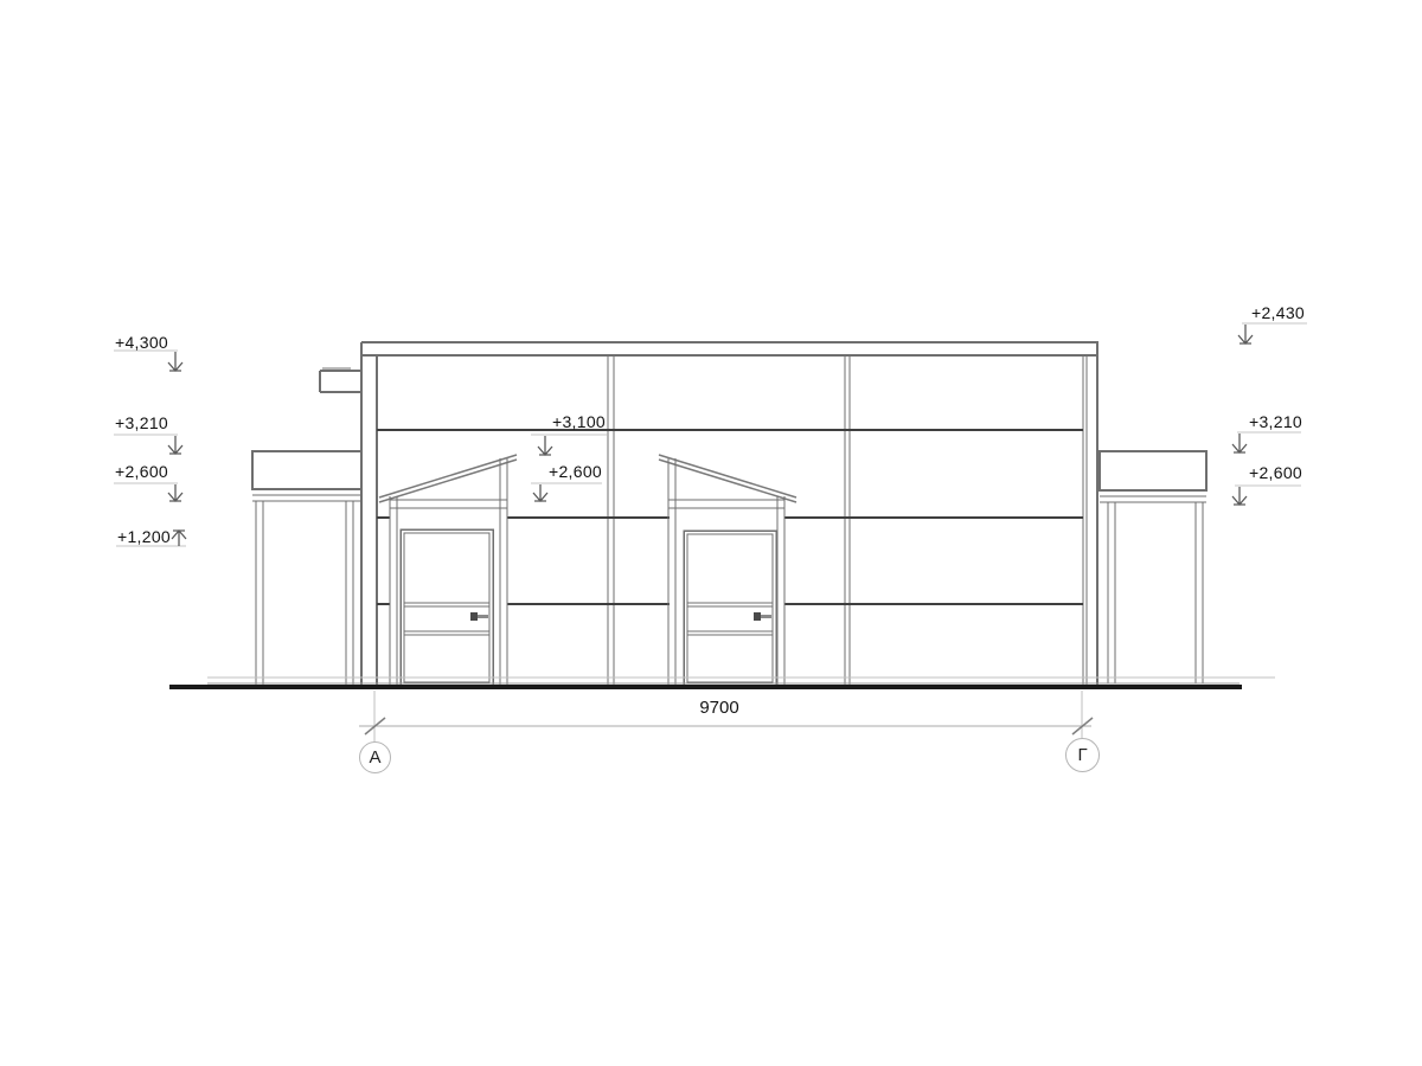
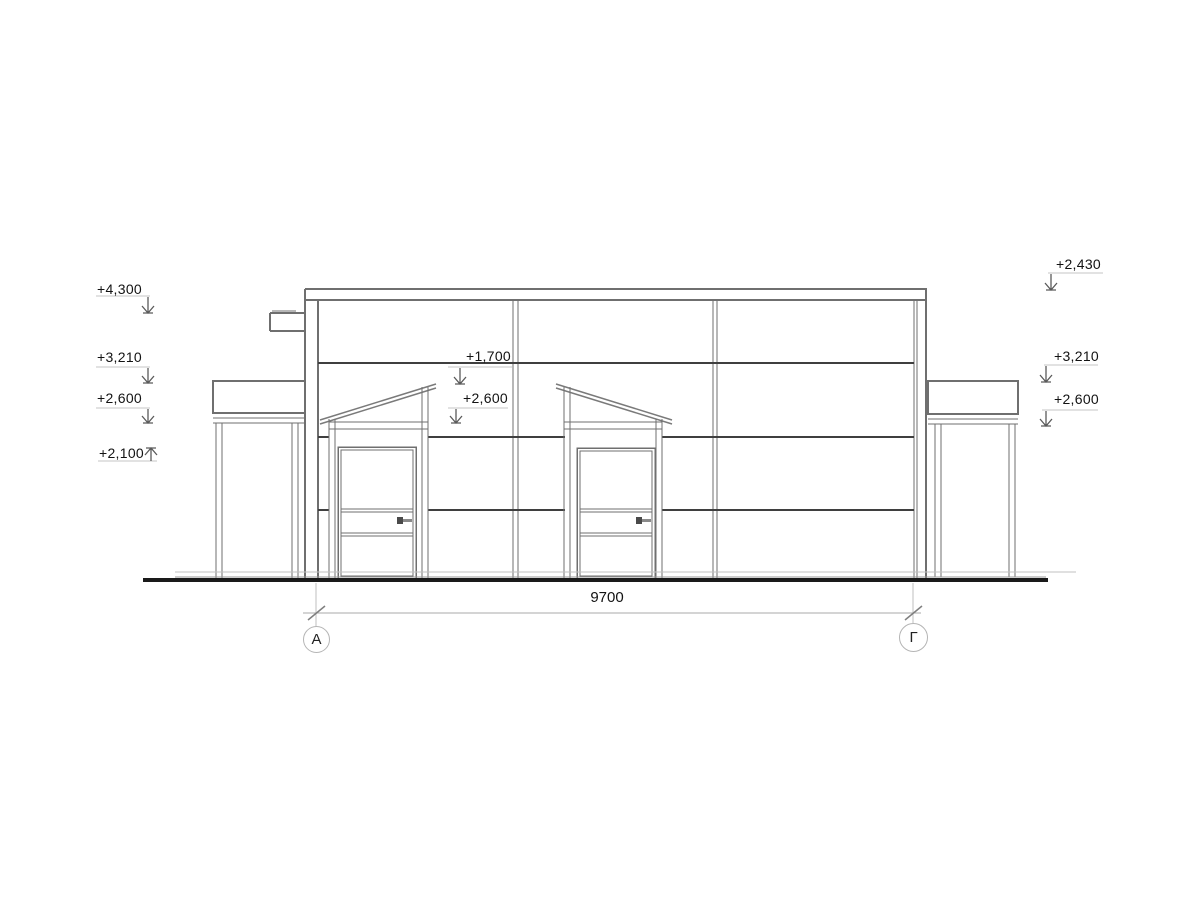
  +4,300
  +3,210
  +2,600
- +1,200
+ +2,100
- +3,100
+ +1,700
  +2,600
  +2,430
  +3,210
  +2,600
  9700
  А
  Г
